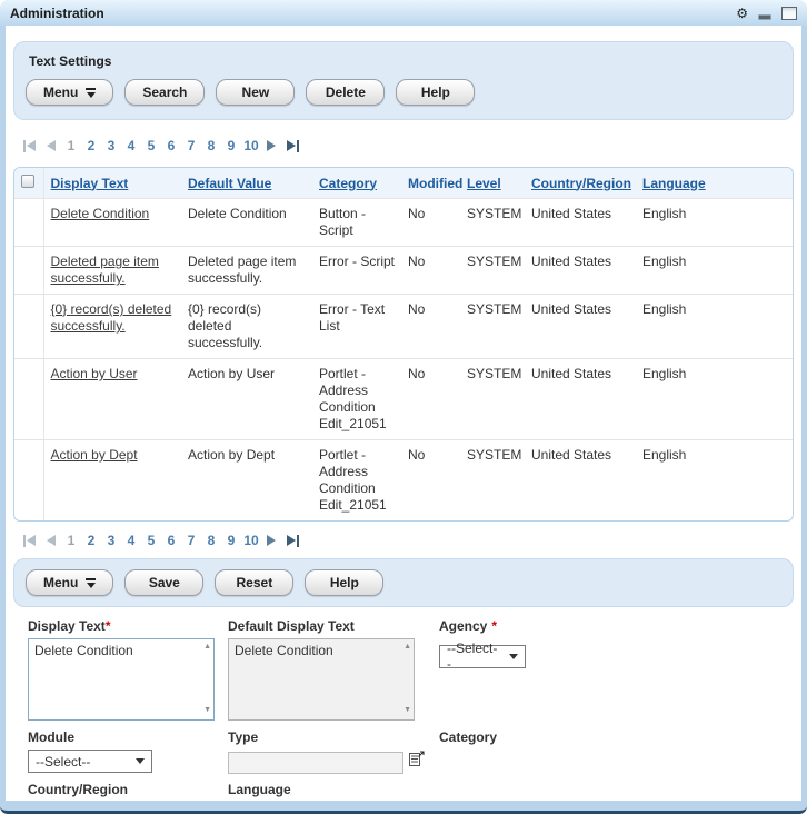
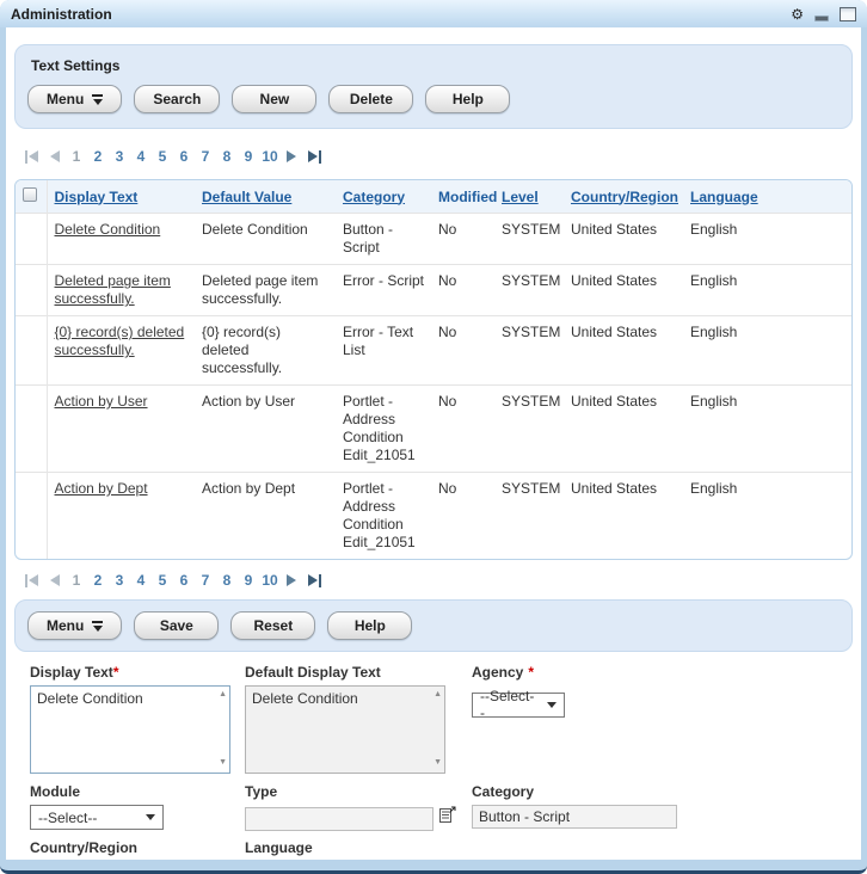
  Administration
  ⚙
  Text Settings
  Menu
  Search
  New
  Delete
  Help
  1
  2
  3
  4
  5
  6
  7
  8
  9
  10
  	Display Text	Default Value	Category	Modified	Level	Country/Region	Language
  	Delete Condition	Delete Condition	Button - Script	No	SYSTEM	United States	English
  	Deleted page item successfully.	Deleted page item successfully.	Error - Script	No	SYSTEM	United States	English
  	{0} record(s) deleted successfully.	{0} record(s) deleted successfully.	Error - Text List	No	SYSTEM	United States	English
  	Action by User	Action by User	Portlet - Address Condition Edit_21051	No	SYSTEM	United States	English
  	Action by Dept	Action by Dept	Portlet - Address Condition Edit_21051	No	SYSTEM	United States	English
  1
  2
  3
  4
  5
  6
  7
  8
  9
  10
  Menu
  Save
  Reset
  Help
  Display Text*
  Delete Condition
  Default Display Text
  Delete Condition
  Agency *
  --Select--
  Module
  --Select--
  Type
  Category
+ Button - Script
  Country/Region
  Language
